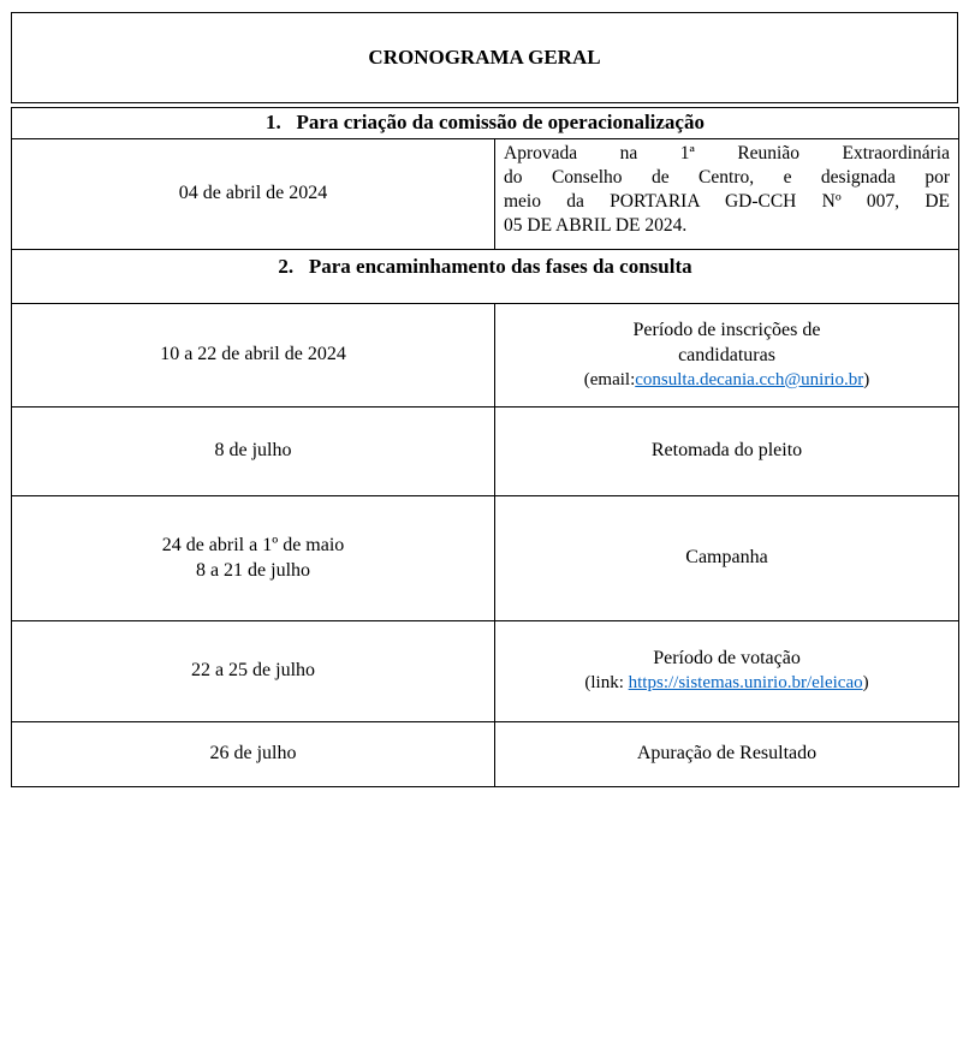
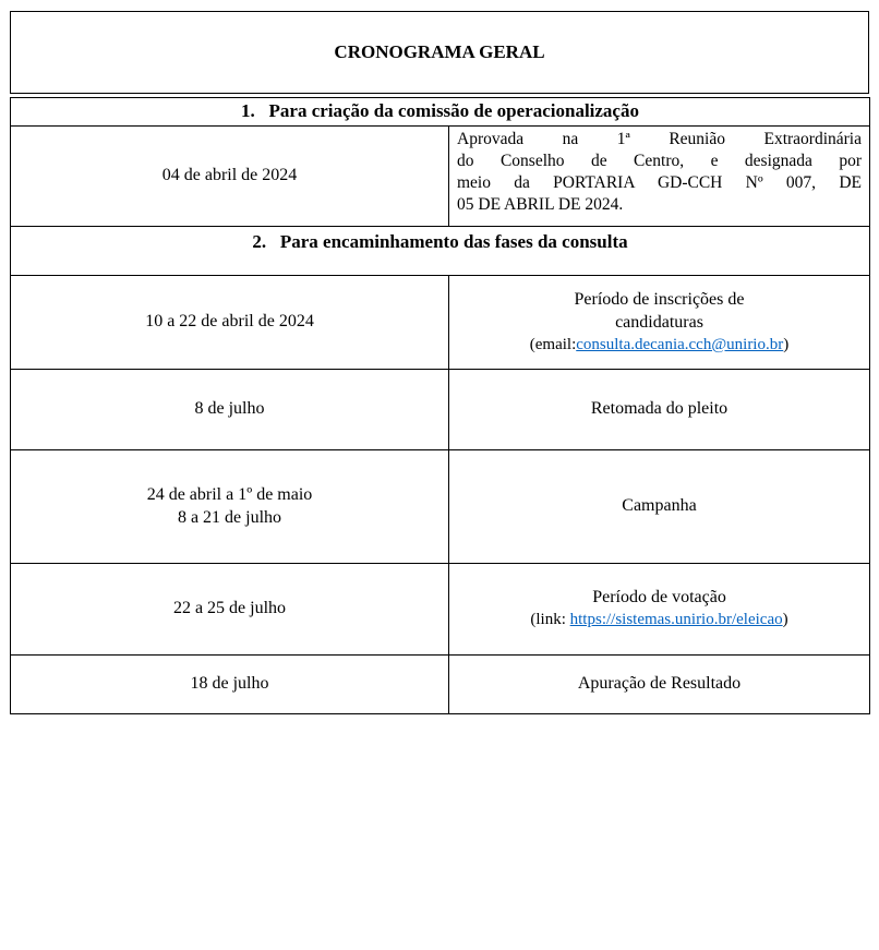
  CRONOGRAMA GERAL
  1. Para criação da comissão de operacionalização
  04 de abril de 2024	Aprovada na 1ª Reunião Extraordinária do Conselho de Centro, e designada por meio da PORTARIA GD-CCH Nº 007, DE 05 DE ABRIL DE 2024.
  2. Para encaminhamento das fases da consulta
  10 a 22 de abril de 2024	Período de inscrições de candidaturas (email:consulta.decania.cch@unirio.br)
  8 de julho	Retomada do pleito
  24 de abril a 1º de maio 8 a 21 de julho	Campanha
  22 a 25 de julho	Período de votação (link: https://sistemas.unirio.br/eleicao)
- 26 de julho	Apuração de Resultado
+ 18 de julho	Apuração de Resultado
